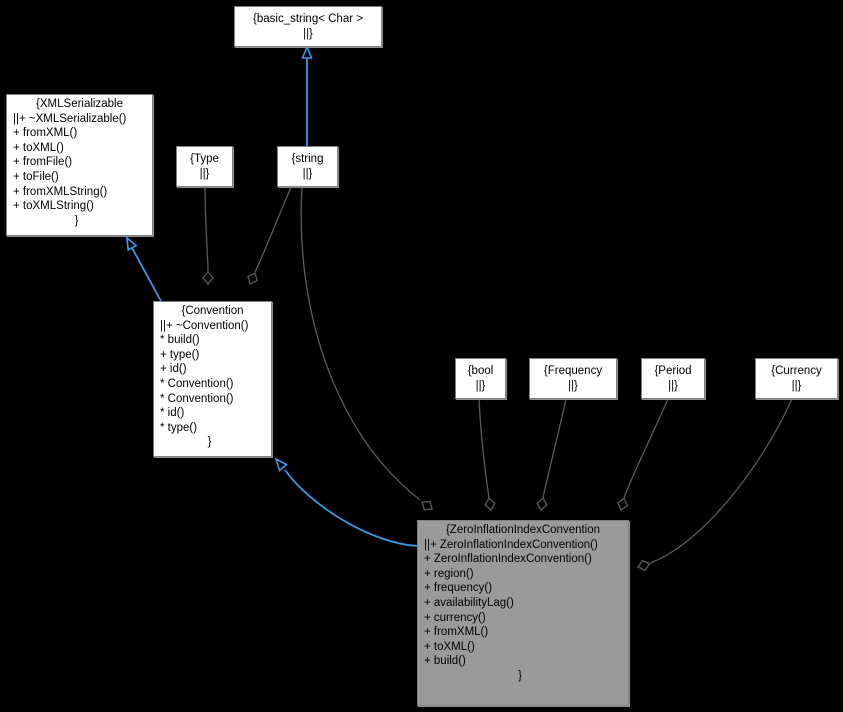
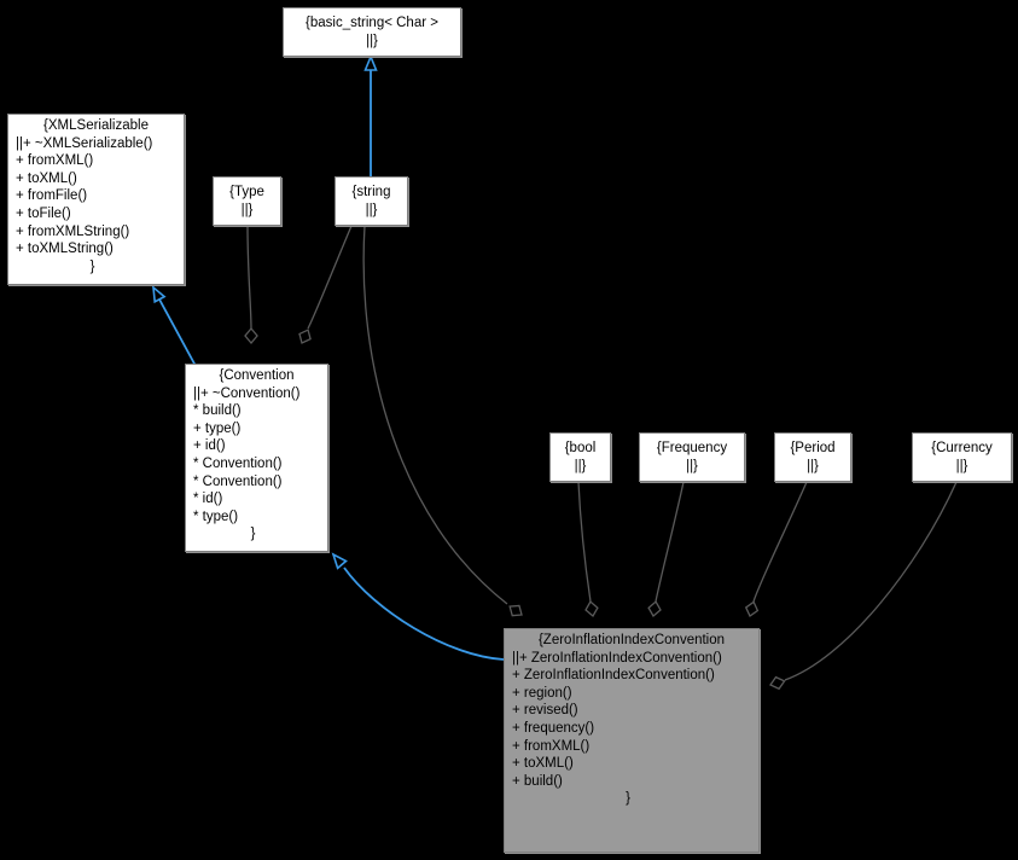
  {basic_string< Char >
  ||}
  {XMLSerializable
  ||+ ~XMLSerializable()
  + fromXML()
  + toXML()
  + fromFile()
  + toFile()
  + fromXMLString()
  + toXMLString()
  }
  {Type
  ||}
  {string
  ||}
  {Convention
  ||+ ~Convention()
  * build()
  + type()
  + id()
  * Convention()
  * Convention()
  * id()
  * type()
  }
  {bool
  ||}
  {Frequency
  ||}
  {Period
  ||}
  {Currency
  ||}
  {ZeroInflationIndexConvention
  ||+ ZeroInflationIndexConvention()
  + ZeroInflationIndexConvention()
  + region()
+ + revised()
  + frequency()
- + availabilityLag()
- + currency()
  + fromXML()
  + toXML()
  + build()
  }
